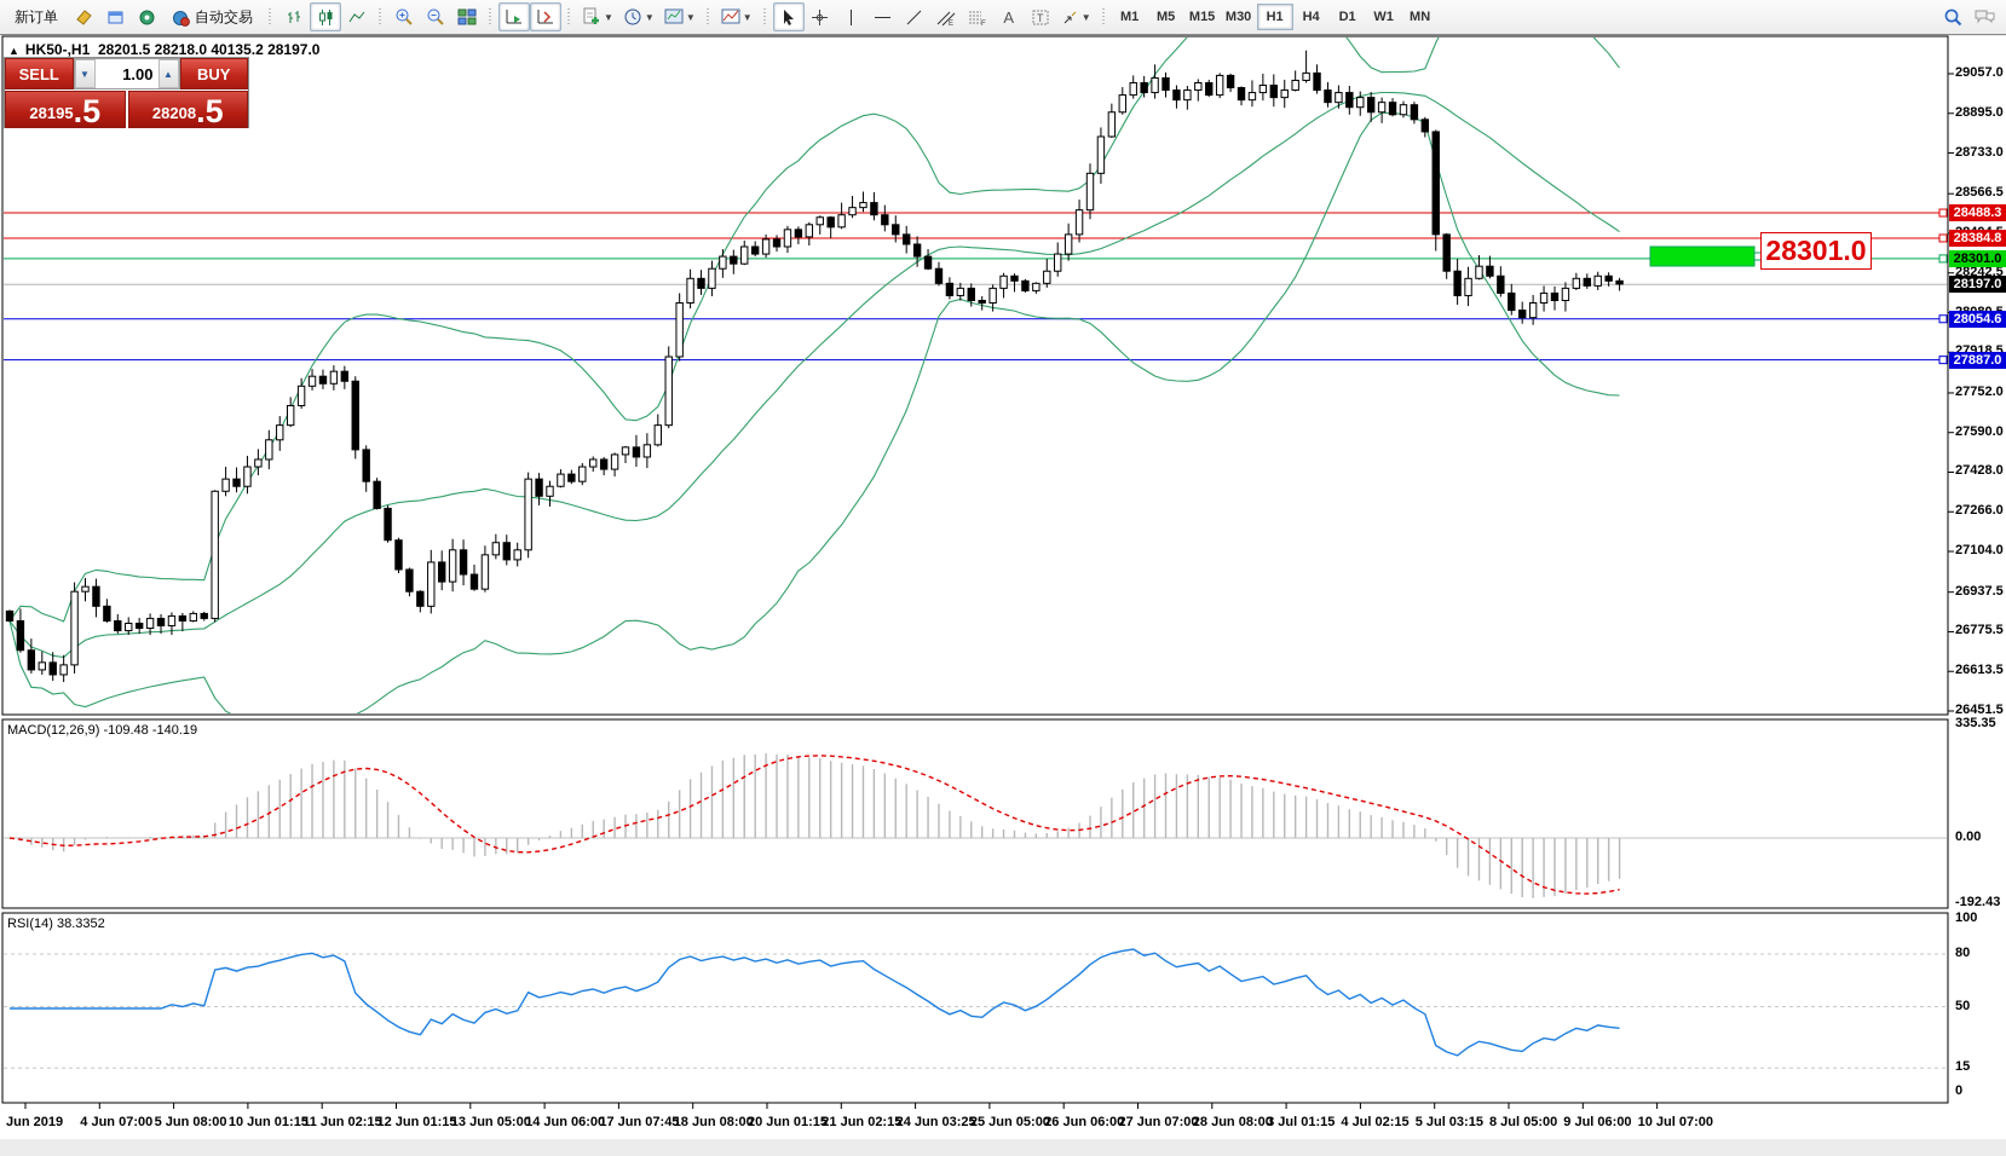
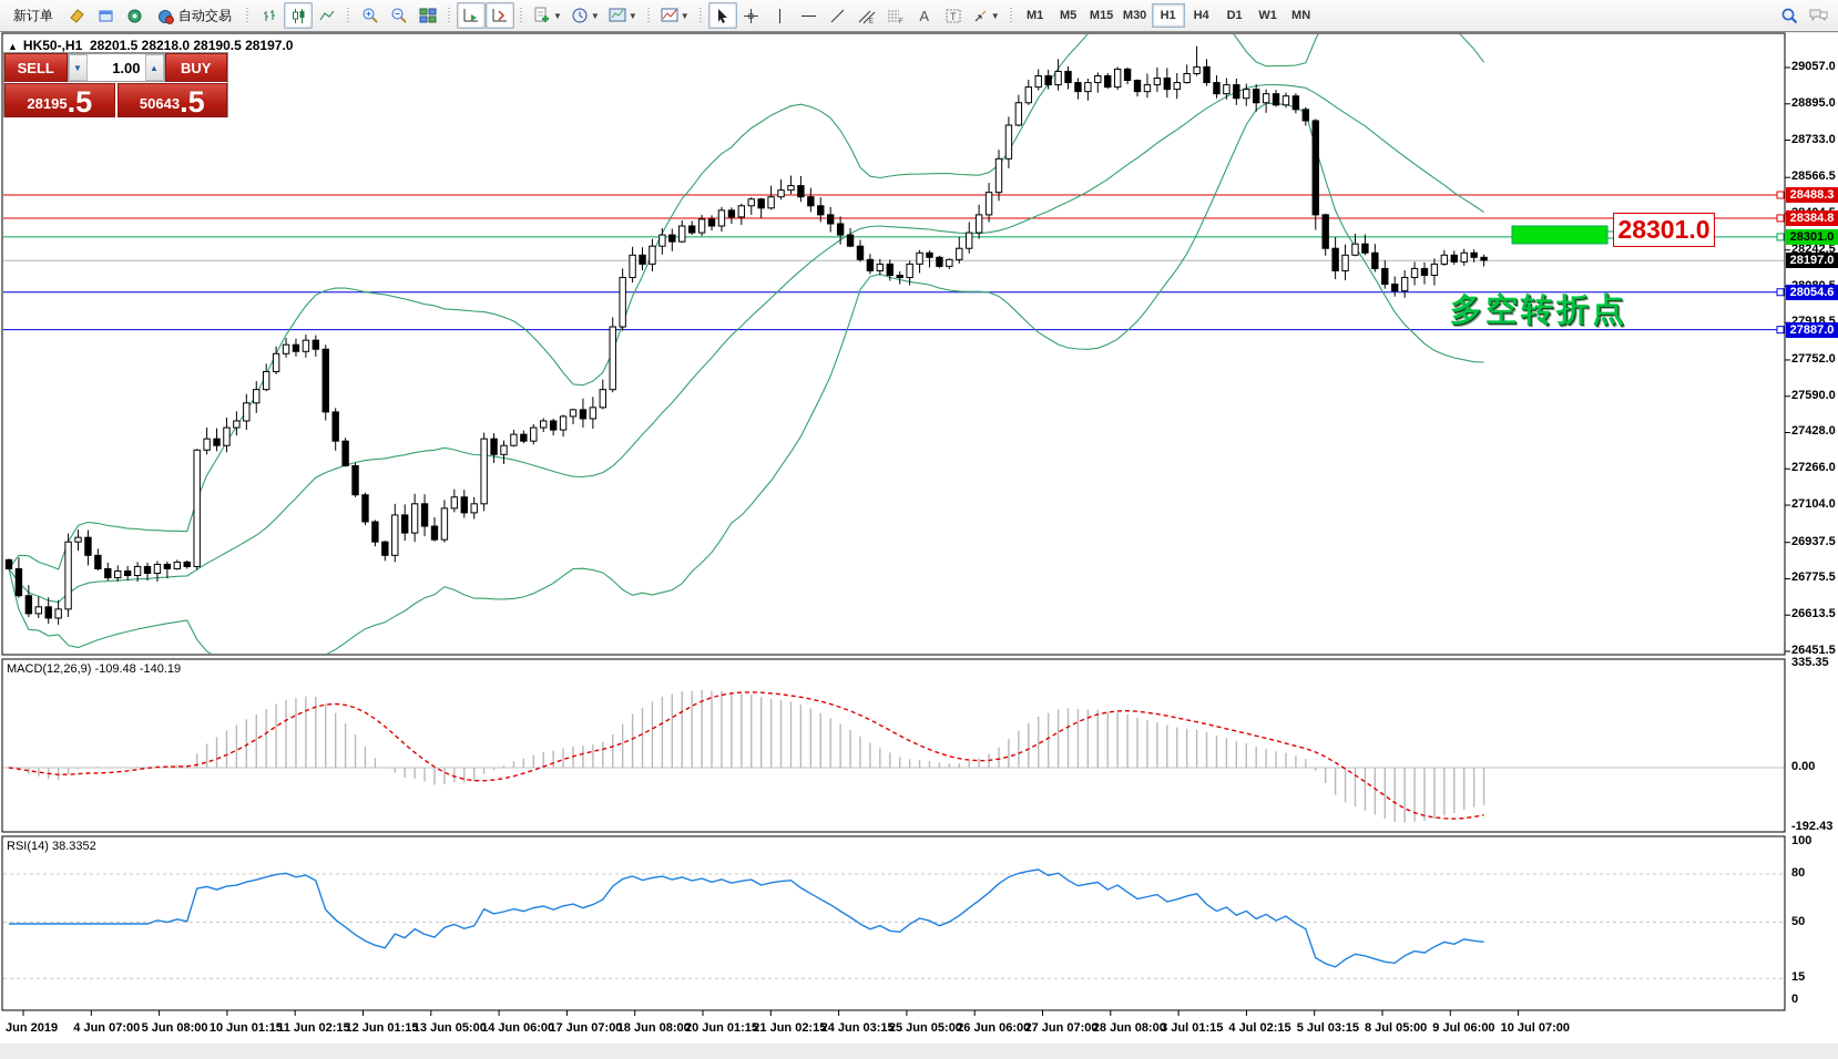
  新订单
  自动交易
  ▼
  ▼
  ▼
  ▼
  A
  T
  ▼
  M1
  M5
  M15
  M30
  H1
  H4
  D1
  W1
  MN
- ▲ HK50-,H1 28201.5 28218.0 40135.2 28197.0
+ ▲ HK50-,H1 28201.5 28218.0 28190.5 28197.0
  SELL
  ▼
  1.00
  ▲
  BUY
  28195
  .5
- 28208
+ 50643
  .5
  28301.0
+ 多空转折点
  MACD(12,26,9) -109.48 -140.19
  RSI(14) 38.3352
  29057.0
  28895.0
  28733.0
  28566.5
  28242.5
  27752.0
  27590.0
  27428.0
  27266.0
  27104.0
  26937.5
  26775.5
  26613.5
  26451.5
  28488.3
  28384.8
  28301.0
  28054.6
  27887.0
  28197.0
  335.35
  0.00
  -192.43
  100
  80
  50
  15
  0
  Jun 2019
  4 Jun 07:00
  5 Jun 08:00
  10 Jun 01:15
  11 Jun 02:15
  12 Jun 01:15
  13 Jun 05:00
  14 Jun 06:00
- 17 Jun 07:45
+ 17 Jun 07:00
  18 Jun 08:00
  20 Jun 01:15
  21 Jun 02:15
- 24 Jun 03:25
+ 24 Jun 03:15
  25 Jun 05:00
  26 Jun 06:00
  27 Jun 07:00
  28 Jun 08:00
  3 Jul 01:15
  4 Jul 02:15
  5 Jul 03:15
  8 Jul 05:00
  9 Jul 06:00
  10 Jul 07:00
